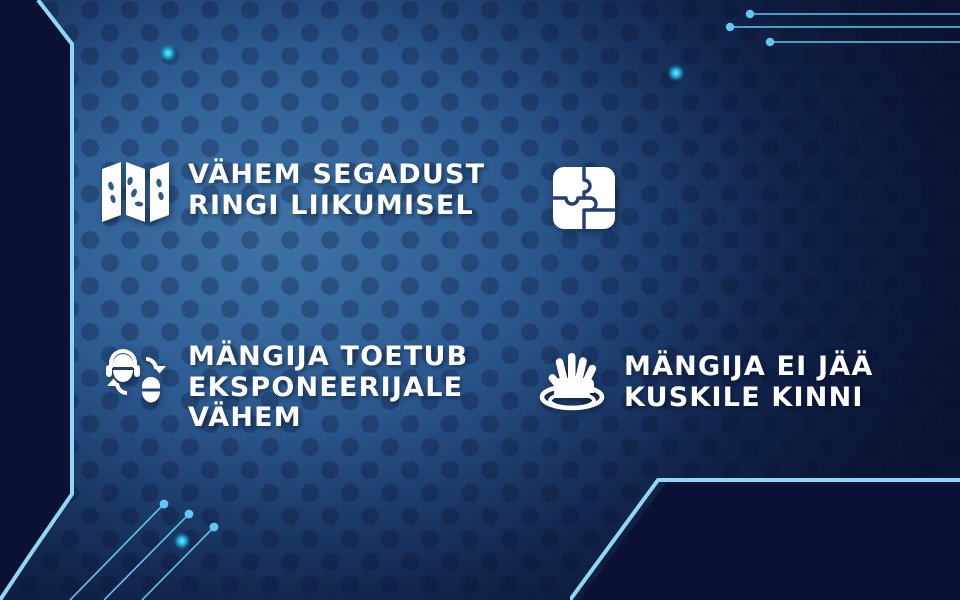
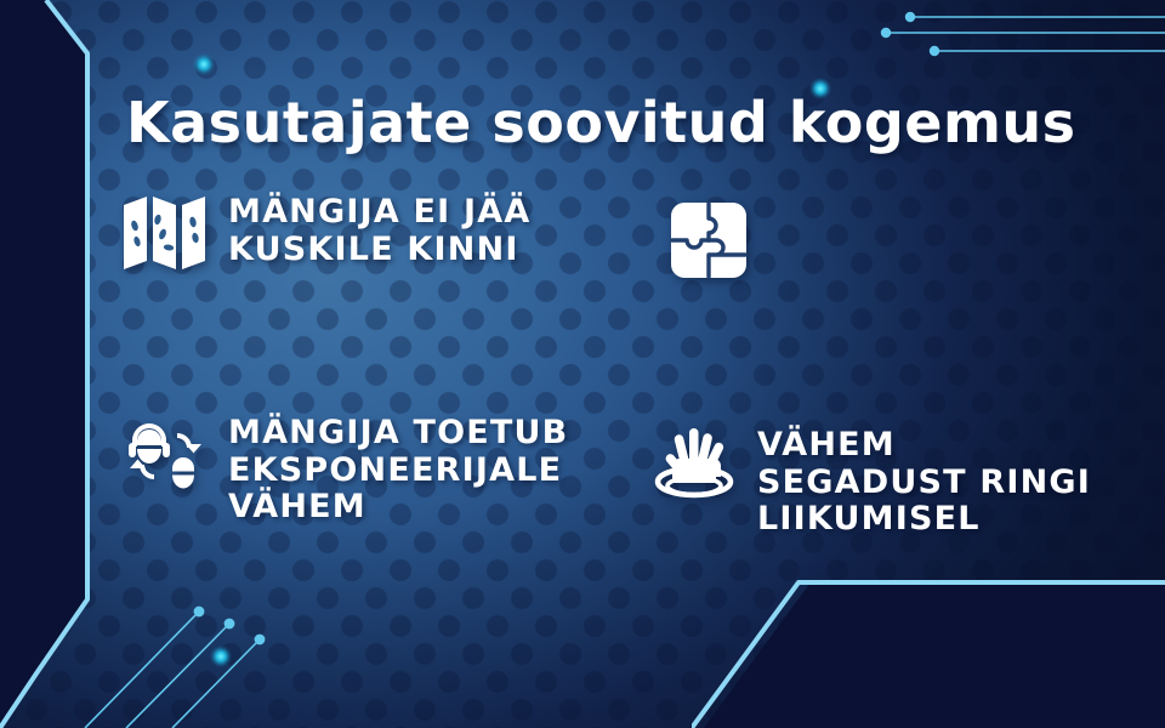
+ Kasutajate soovitud kogemus
- VÄHEM SEGADUST RINGI LIIKUMISEL
+ MÄNGIJA EI JÄÄ KUSKILE KINNI
  MÄNGIJA TOETUB EKSPONEERIJALE VÄHEM
- MÄNGIJA EI JÄÄ KUSKILE KINNI
+ VÄHEM SEGADUST RINGI LIIKUMISEL
